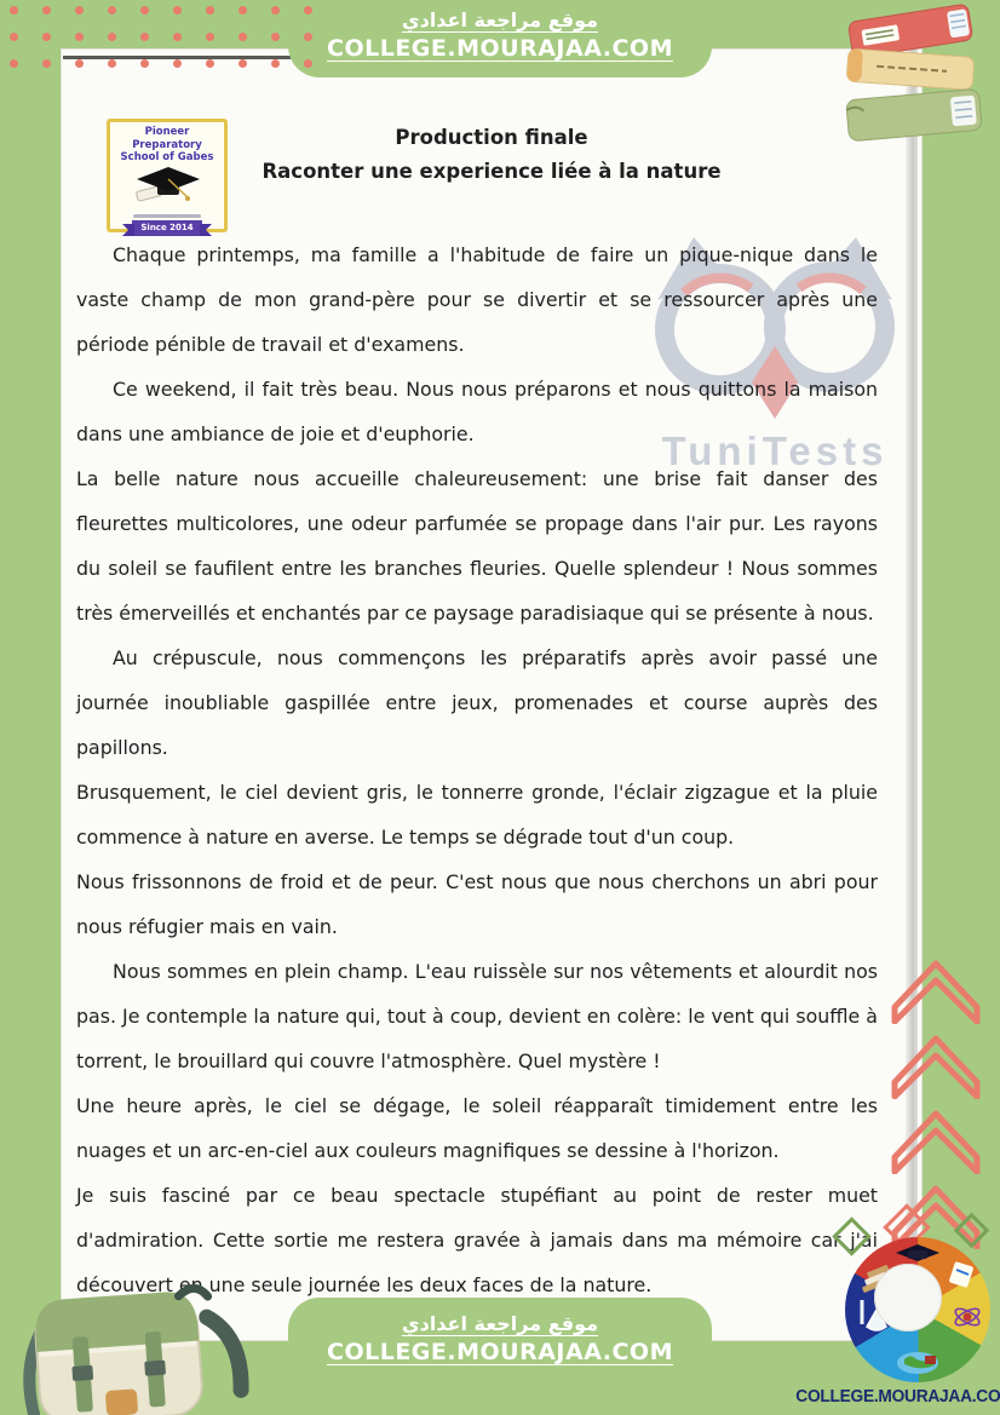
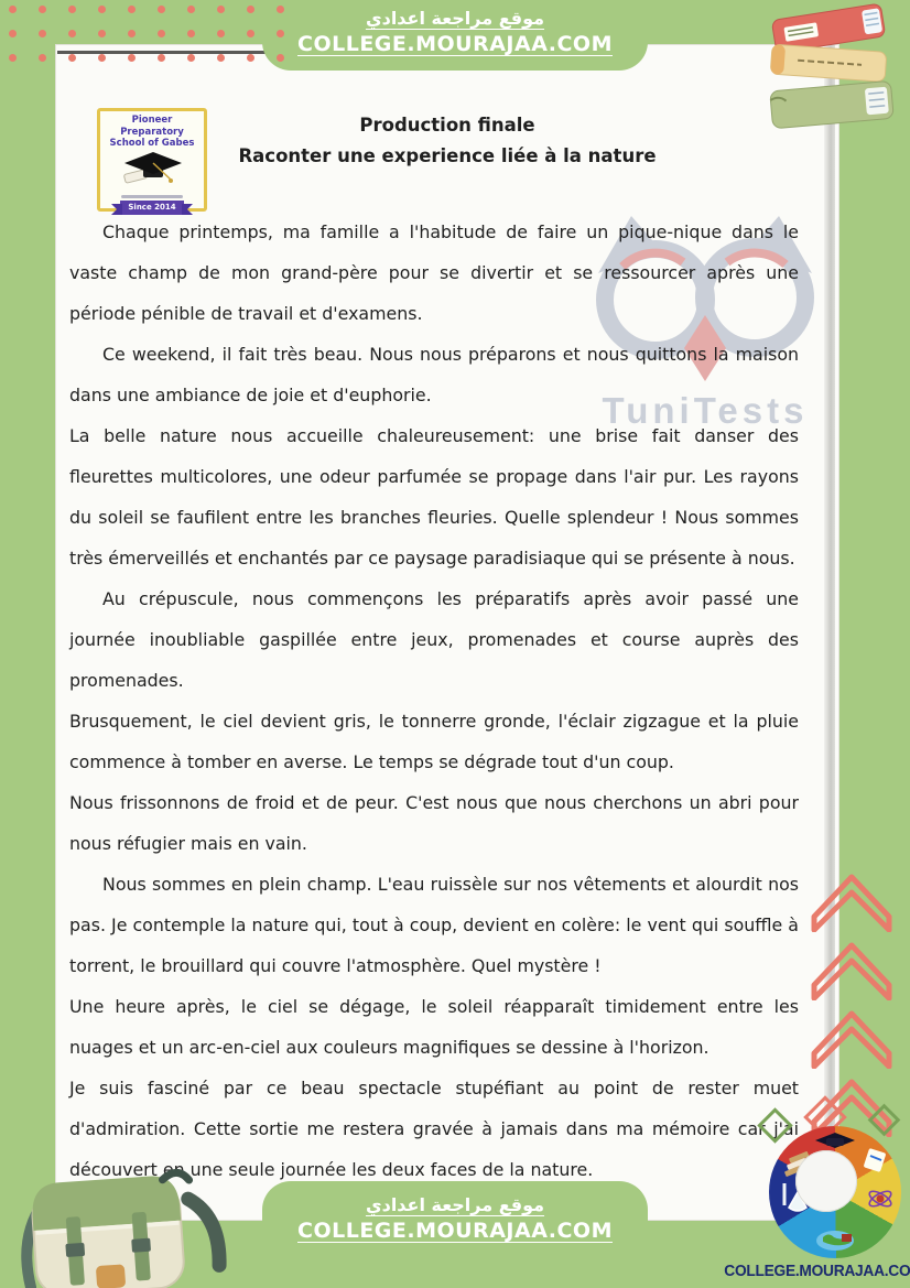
  TuniTests
  Pioneer Preparatory
  School of Gabes
  Since 2014
  Production finale
  Raconter une experience liée à la nature
  Chaque printemps, ma famille a l'habitude de faire un pique-nique dans le vaste champ de mon grand-père pour se divertir et se ressourcer après une période pénible de travail et d'examens.
  Ce weekend, il fait très beau. Nous nous préparons et nous quittons la maison dans une ambiance de joie et d'euphorie.
  La belle nature nous accueille chaleureusement: une brise fait danser des fleurettes multicolores, une odeur parfumée se propage dans l'air pur. Les rayons du soleil se faufilent entre les branches fleuries. Quelle splendeur ! Nous sommes très émerveillés et enchantés par ce paysage paradisiaque qui se présente à nous.
- Au crépuscule, nous commençons les préparatifs après avoir passé une journée inoubliable gaspillée entre jeux, promenades et course auprès des papillons.
+ Au crépuscule, nous commençons les préparatifs après avoir passé une journée inoubliable gaspillée entre jeux, promenades et course auprès des promenades.
- Brusquement, le ciel devient gris, le tonnerre gronde, l'éclair zigzague et la pluie commence à nature en averse. Le temps se dégrade tout d'un coup.
+ Brusquement, le ciel devient gris, le tonnerre gronde, l'éclair zigzague et la pluie commence à tomber en averse. Le temps se dégrade tout d'un coup.
  Nous frissonnons de froid et de peur. C'est nous que nous cherchons un abri pour nous réfugier mais en vain.
  Nous sommes en plein champ. L'eau ruissèle sur nos vêtements et alourdit nos pas. Je contemple la nature qui, tout à coup, devient en colère: le vent qui souffle à torrent, le brouillard qui couvre l'atmosphère. Quel mystère !
  Une heure après, le ciel se dégage, le soleil réapparaît timidement entre les nuages et un arc-en-ciel aux couleurs magnifiques se dessine à l'horizon.
  Je suis fasciné par ce beau spectacle stupéfiant au point de rester muet d'admiration. Cette sortie me restera gravée à jamais dans ma mémoire car j'ai découvert e une seule journée les deux faces de la nature.
  موقع مراجعة اعدادي
  COLLEGE.MOURAJAA.COM
  موقع مراجعة اعدادي
  COLLEGE.MOURAJAA.COM
  COLLEGE.MOURAJAA.CO
